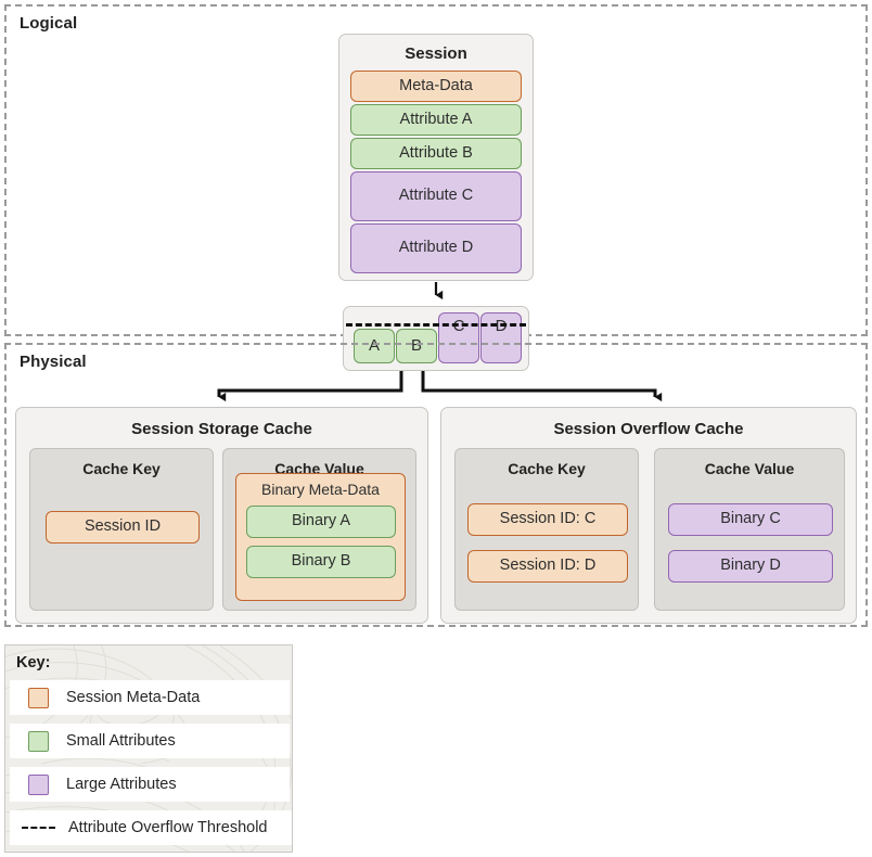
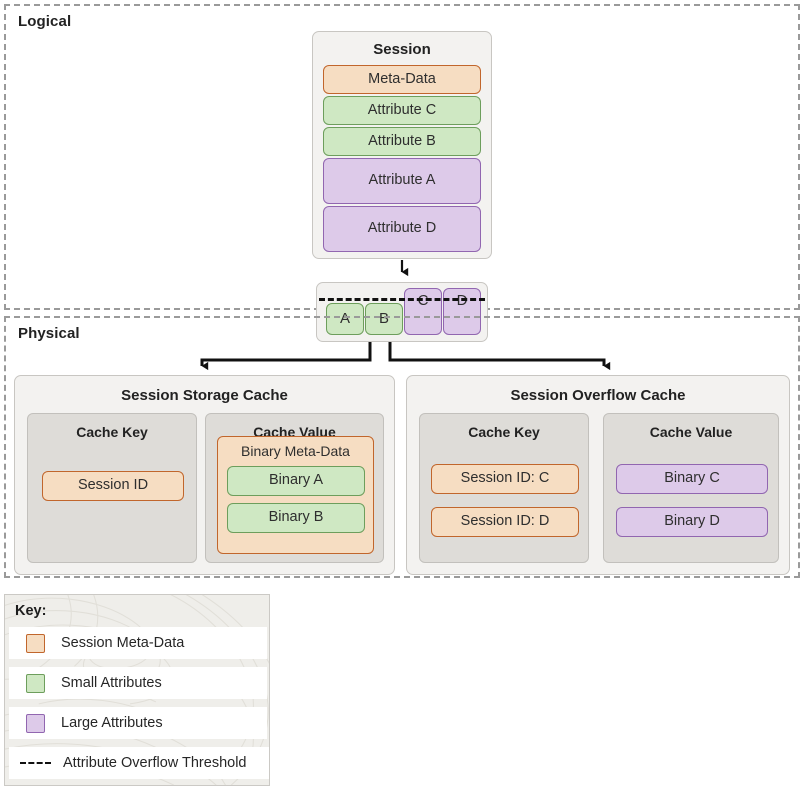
  Logical
  Session
  Meta-Data
- Attribute A
+ Attribute C
  Attribute B
- Attribute C
+ Attribute A
  Attribute D
  A
  B
  C
  D
  Physical
  Session Storage Cache
  Cache Key
  Session ID
  Cache Value
  Binary Meta-Data
  Binary A
  Binary B
  Session Overflow Cache
  Cache Key
  Session ID: C
  Session ID: D
  Cache Value
  Binary C
  Binary D
  Key:
  Session Meta-Data
  Small Attributes
  Large Attributes
  Attribute Overflow Threshold
